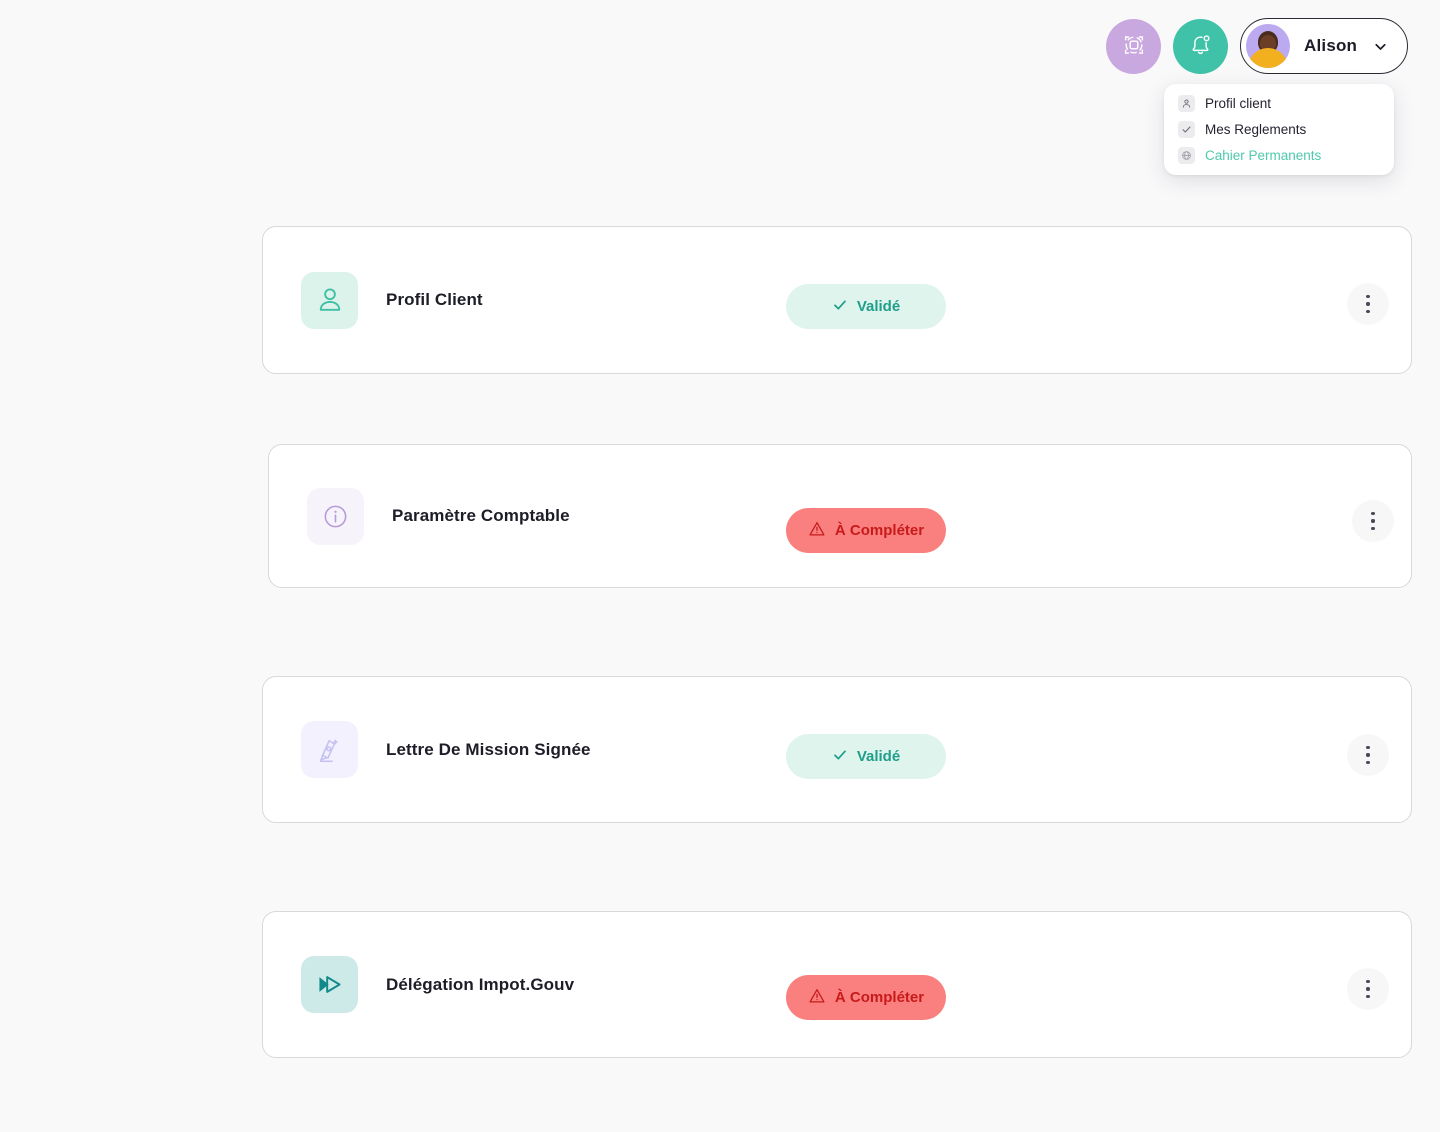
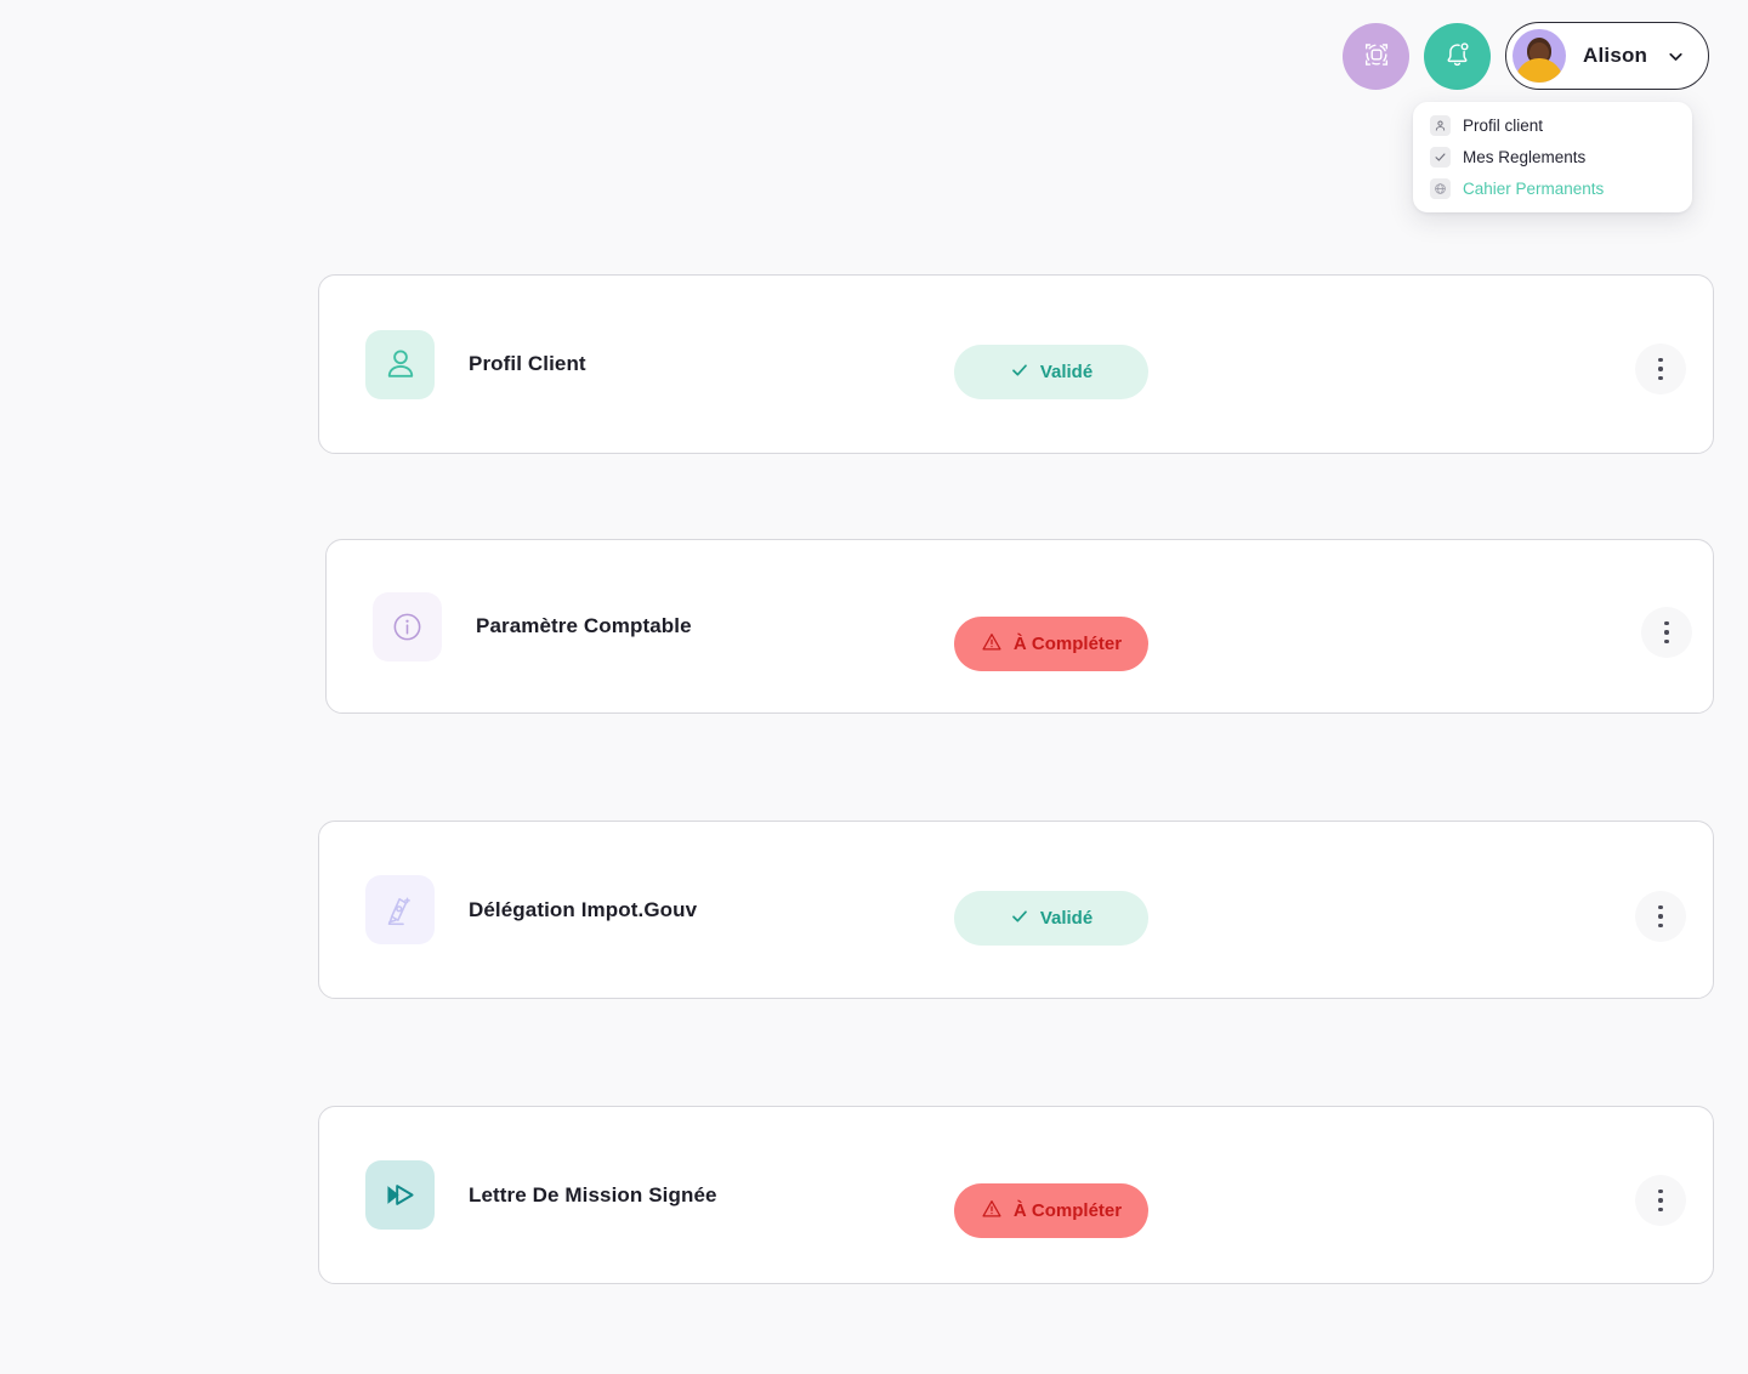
  Alison
  Profil client
  Mes Reglements
  Cahier Permanents
  Profil Client
  Validé
  Paramètre Comptable
  À Compléter
- Lettre De Mission Signée
+ Délégation Impot.Gouv
  Validé
- Délégation Impot.Gouv
+ Lettre De Mission Signée
  À Compléter
